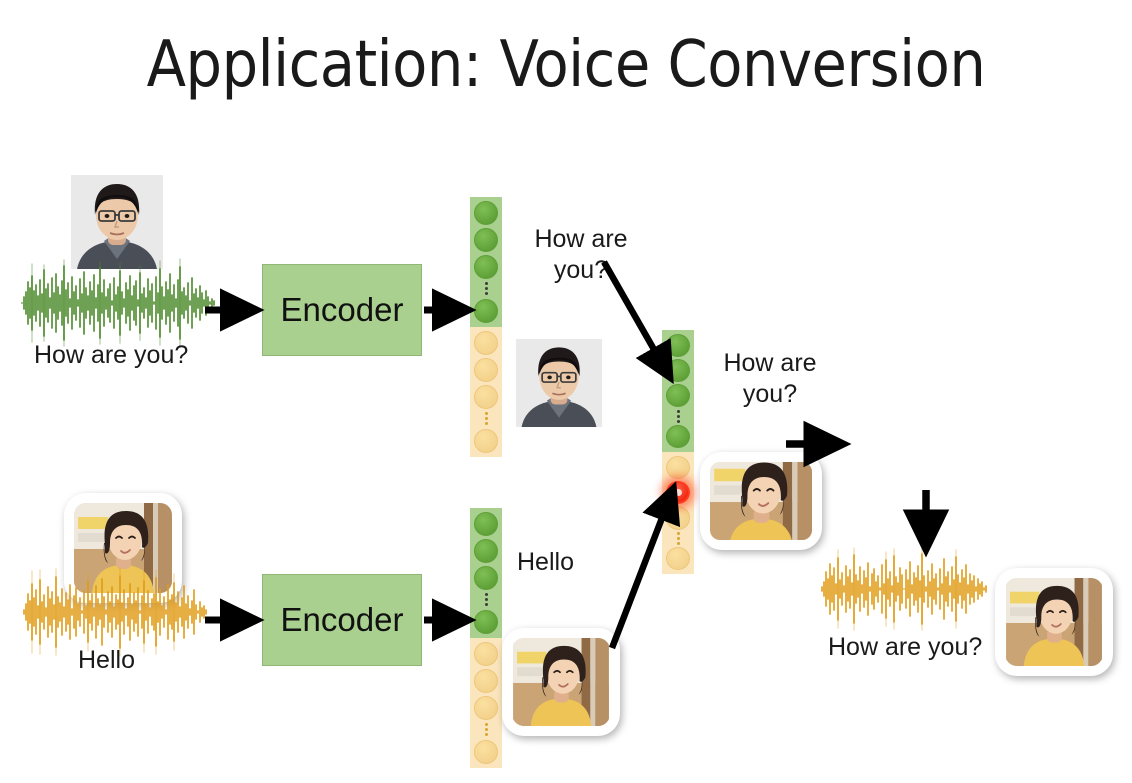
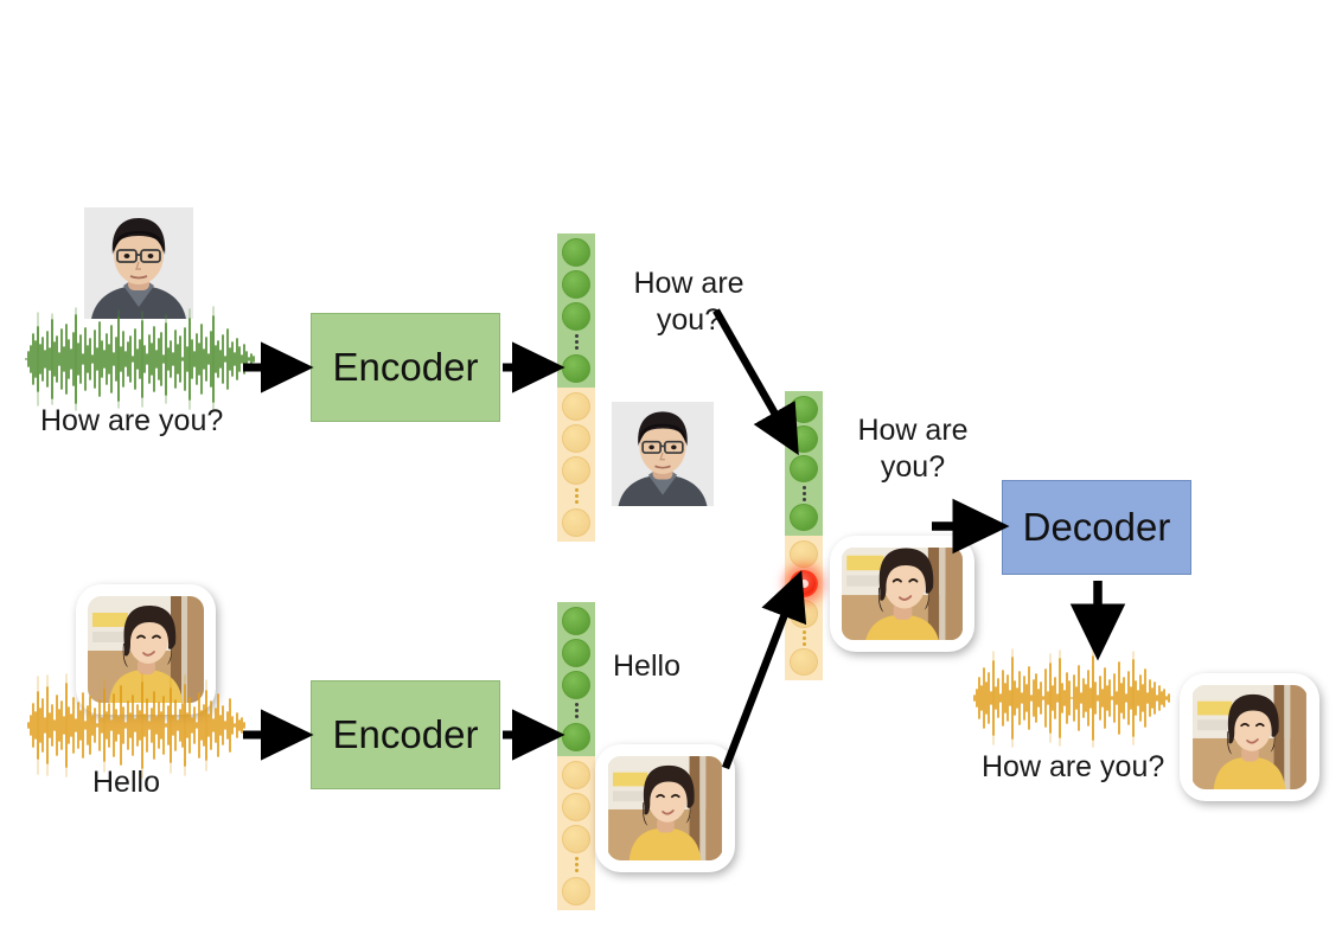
- Application: Voice Conversion
  How are you?
  Encoder
  How are
  you?
  Hello
  Encoder
  Hello
  How are
  you?
+ Decoder
  How are you?
